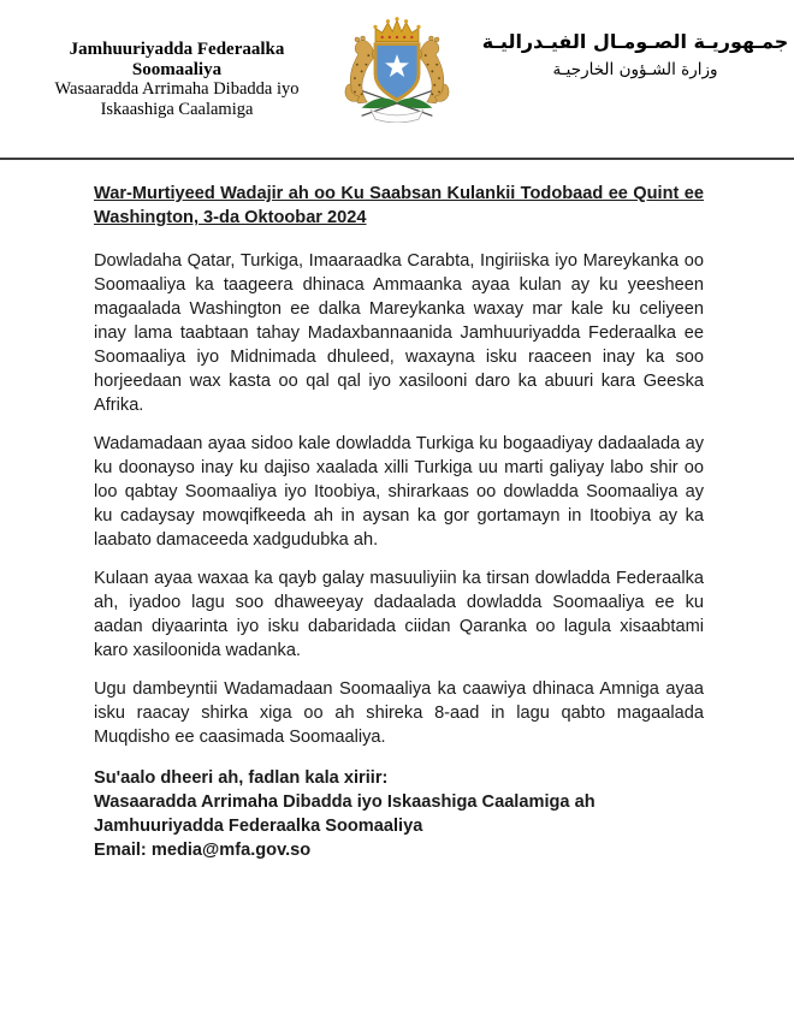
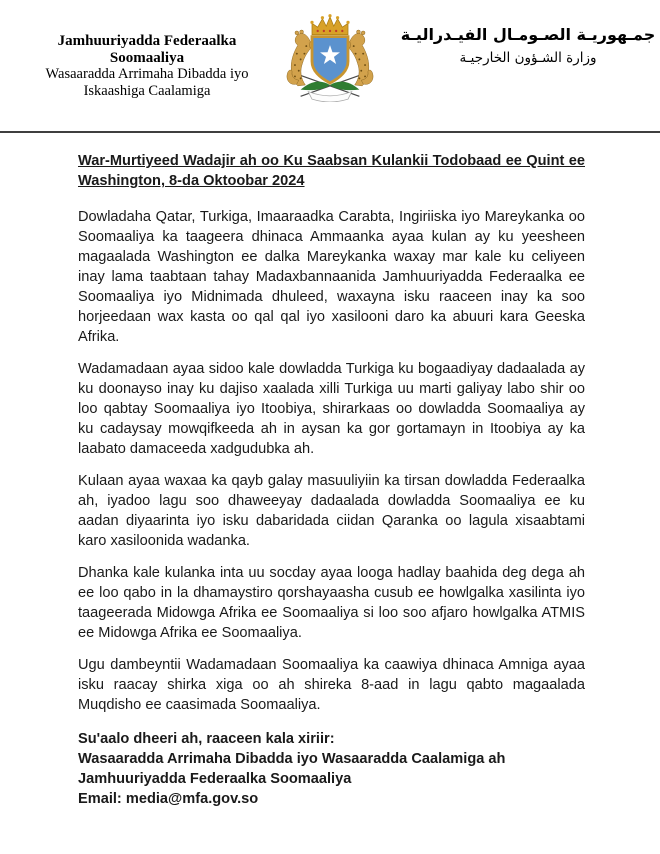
  Jamhuuriyadda Federaalka Soomaaliya
  Wasaaradda Arrimaha Dibadda iyo
  Iskaashiga Caalamiga
  جمـهوريـة الصـومـال الفيـدراليـة
  وزارة الشـؤون الخارجيـة
- War-Murtiyeed Wadajir ah oo Ku Saabsan Kulankii Todobaad ee Quint ee Washington, 3-da Oktoobar 2024
+ War-Murtiyeed Wadajir ah oo Ku Saabsan Kulankii Todobaad ee Quint ee Washington, 8-da Oktoobar 2024
  Dowladaha Qatar, Turkiga, Imaaraadka Carabta, Ingiriiska iyo Mareykanka oo Soomaaliya ka taageera dhinaca Ammaanka ayaa kulan ay ku yeesheen magaalada Washington ee dalka Mareykanka waxay mar kale ku celiyeen inay lama taabtaan tahay Madaxbannaanida Jamhuuriyadda Federaalka ee Soomaaliya iyo Midnimada dhuleed, waxayna isku raaceen inay ka soo horjeedaan wax kasta oo qal qal iyo xasilooni daro ka abuuri kara Geeska Afrika.
  Wadamadaan ayaa sidoo kale dowladda Turkiga ku bogaadiyay dadaalada ay ku doonayso inay ku dajiso xaalada xilli Turkiga uu marti galiyay labo shir oo loo qabtay Soomaaliya iyo Itoobiya, shirarkaas oo dowladda Soomaaliya ay ku cadaysay mowqifkeeda ah in aysan ka gor gortamayn in Itoobiya ay ka laabato damaceeda xadgudubka ah.
  Kulaan ayaa waxaa ka qayb galay masuuliyiin ka tirsan dowladda Federaalka ah, iyadoo lagu soo dhaweeyay dadaalada dowladda Soomaaliya ee ku aadan diyaarinta iyo isku dabaridada ciidan Qaranka oo lagula xisaabtami karo xasiloonida wadanka.
+ Dhanka kale kulanka inta uu socday ayaa looga hadlay baahida deg dega ah ee loo qabo in la dhamaystiro qorshayaasha cusub ee howlgalka xasilinta iyo taageerada Midowga Afrika ee Soomaaliya si loo soo afjaro howlgalka ATMIS ee Midowga Afrika ee Soomaaliya.
  Ugu dambeyntii Wadamadaan Soomaaliya ka caawiya dhinaca Amniga ayaa isku raacay shirka xiga oo ah shireka 8-aad in lagu qabto magaalada Muqdisho ee caasimada Soomaaliya.
- Su'aalo dheeri ah, fadlan kala xiriir:
+ Su'aalo dheeri ah, raaceen kala xiriir:
- Wasaaradda Arrimaha Dibadda iyo Iskaashiga Caalamiga ah
+ Wasaaradda Arrimaha Dibadda iyo Wasaaradda Caalamiga ah
  Jamhuuriyadda Federaalka Soomaaliya
  Email: media@mfa.gov.so
